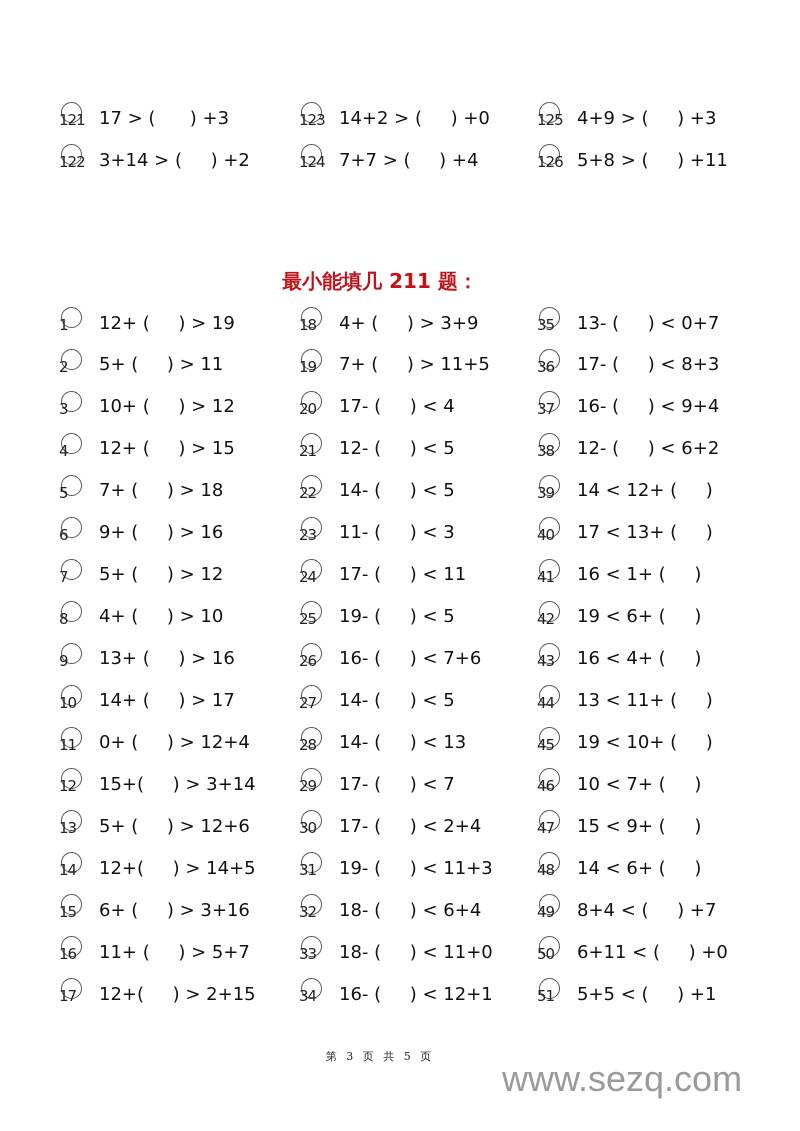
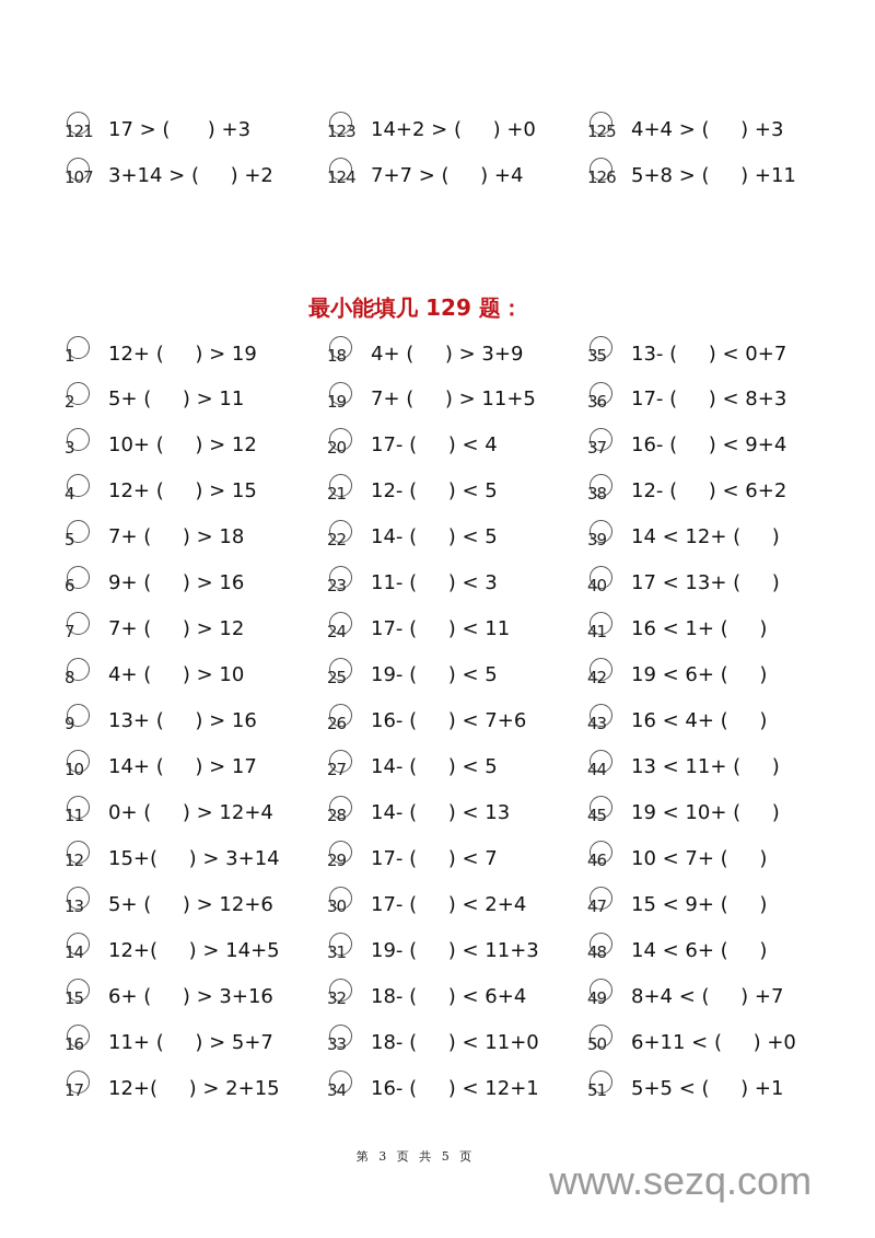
  121
  17 > ( ) +3
  123
  14+2 > ( ) +0
  125
- 4+9 > ( ) +3
+ 4+4 > ( ) +3
- 122
+ 107
  3+14 > ( ) +2
  124
  7+7 > ( ) +4
  126
  5+8 > ( ) +11
- 最小能填几 211 题：
+ 最小能填几 129 题：
  1
  12+ ( ) > 19
  2
  5+ ( ) > 11
  3
  10+ ( ) > 12
  4
  12+ ( ) > 15
  5
  7+ ( ) > 18
  6
  9+ ( ) > 16
  7
- 5+ ( ) > 12
+ 7+ ( ) > 12
  8
  4+ ( ) > 10
  9
  13+ ( ) > 16
  10
  14+ ( ) > 17
  11
  0+ ( ) > 12+4
  12
  15+( ) > 3+14
  13
  5+ ( ) > 12+6
  14
  12+( ) > 14+5
  15
  6+ ( ) > 3+16
  16
  11+ ( ) > 5+7
  17
  12+( ) > 2+15
  18
  4+ ( ) > 3+9
  19
  7+ ( ) > 11+5
  20
  17- ( ) < 4
  21
  12- ( ) < 5
  22
  14- ( ) < 5
  23
  11- ( ) < 3
  24
  17- ( ) < 11
  25
  19- ( ) < 5
  26
  16- ( ) < 7+6
  27
  14- ( ) < 5
  28
  14- ( ) < 13
  29
  17- ( ) < 7
  30
  17- ( ) < 2+4
  31
  19- ( ) < 11+3
  32
  18- ( ) < 6+4
  33
  18- ( ) < 11+0
  34
  16- ( ) < 12+1
  35
  13- ( ) < 0+7
  36
  17- ( ) < 8+3
  37
  16- ( ) < 9+4
  38
  12- ( ) < 6+2
  39
  14 < 12+ ( )
  40
  17 < 13+ ( )
  41
  16 < 1+ ( )
  42
  19 < 6+ ( )
  43
  16 < 4+ ( )
  44
  13 < 11+ ( )
  45
  19 < 10+ ( )
  46
  10 < 7+ ( )
  47
  15 < 9+ ( )
  48
  14 < 6+ ( )
  49
  8+4 < ( ) +7
  50
  6+11 < ( ) +0
  51
  5+5 < ( ) +1
  第 3 页 共 5 页
  www.sezq.com
